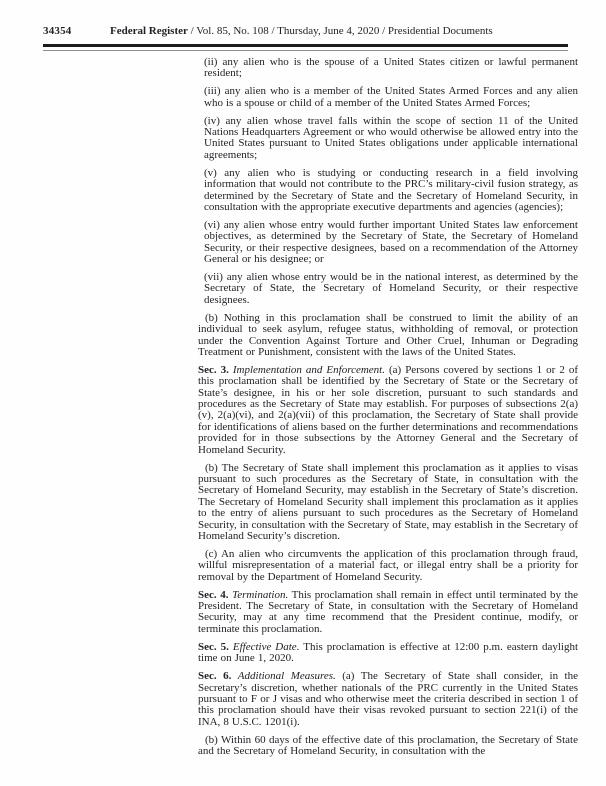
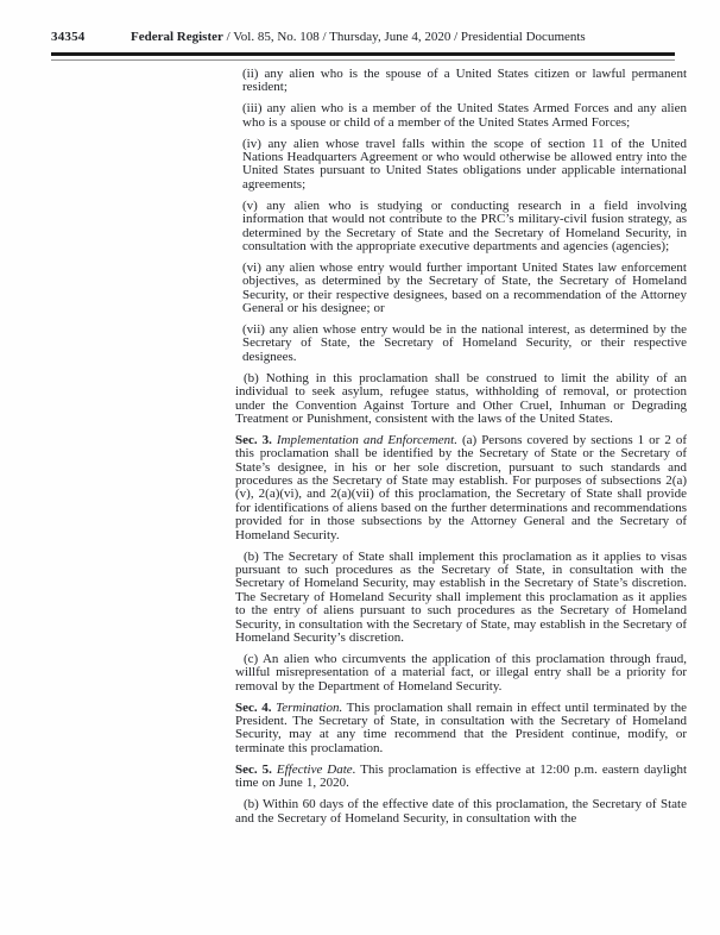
  34354
  Federal Register / Vol. 85, No. 108 / Thursday, June 4, 2020 / Presidential Documents
  (ii) any alien who is the spouse of a United States citizen or lawful permanent resident;
  (iii) any alien who is a member of the United States Armed Forces and any alien who is a spouse or child of a member of the United States Armed Forces;
  (iv) any alien whose travel falls within the scope of section 11 of the United Nations Headquarters Agreement or who would otherwise be allowed entry into the United States pursuant to United States obligations under applicable international agreements;
  (v) any alien who is studying or conducting research in a field involving information that would not contribute to the PRC’s military-civil fusion strategy, as determined by the Secretary of State and the Secretary of Homeland Security, in consultation with the appropriate executive departments and agencies (agencies);
  (vi) any alien whose entry would further important United States law enforcement objectives, as determined by the Secretary of State, the Secretary of Homeland Security, or their respective designees, based on a recommendation of the Attorney General or his designee; or
  (vii) any alien whose entry would be in the national interest, as determined by the Secretary of State, the Secretary of Homeland Security, or their respective designees.
  (b) Nothing in this proclamation shall be construed to limit the ability of an individual to seek asylum, refugee status, withholding of removal, or protection under the Convention Against Torture and Other Cruel, Inhuman or Degrading Treatment or Punishment, consistent with the laws of the United States.
  Sec. 3. Implementation and Enforcement. (a) Persons covered by sections 1 or 2 of this proclamation shall be identified by the Secretary of State or the Secretary of State’s designee, in his or her sole discretion, pursuant to such standards and procedures as the Secretary of State may establish. For purposes of subsections 2(a)(v), 2(a)(vi), and 2(a)(vii) of this proclamation, the Secretary of State shall provide for identifications of aliens based on the further determinations and recommendations provided for in those subsections by the Attorney General and the Secretary of Homeland Security.
  (b) The Secretary of State shall implement this proclamation as it applies to visas pursuant to such procedures as the Secretary of State, in consultation with the Secretary of Homeland Security, may establish in the Secretary of State’s discretion. The Secretary of Homeland Security shall implement this proclamation as it applies to the entry of aliens pursuant to such procedures as the Secretary of Homeland Security, in consultation with the Secretary of State, may establish in the Secretary of Homeland Security’s discretion.
  (c) An alien who circumvents the application of this proclamation through fraud, willful misrepresentation of a material fact, or illegal entry shall be a priority for removal by the Department of Homeland Security.
  Sec. 4. Termination. This proclamation shall remain in effect until terminated by the President. The Secretary of State, in consultation with the Secretary of Homeland Security, may at any time recommend that the President continue, modify, or terminate this proclamation.
  Sec. 5. Effective Date. This proclamation is effective at 12:00 p.m. eastern daylight time on June 1, 2020.
- Sec. 6. Additional Measures. (a) The Secretary of State shall consider, in the Secretary’s discretion, whether nationals of the PRC currently in the United States pursuant to F or J visas and who otherwise meet the criteria described in section 1 of this proclamation should have their visas revoked pursuant to section 221(i) of the INA, 8 U.S.C. 1201(i).
  (b) Within 60 days of the effective date of this proclamation, the Secretary of State and the Secretary of Homeland Security, in consultation with the
